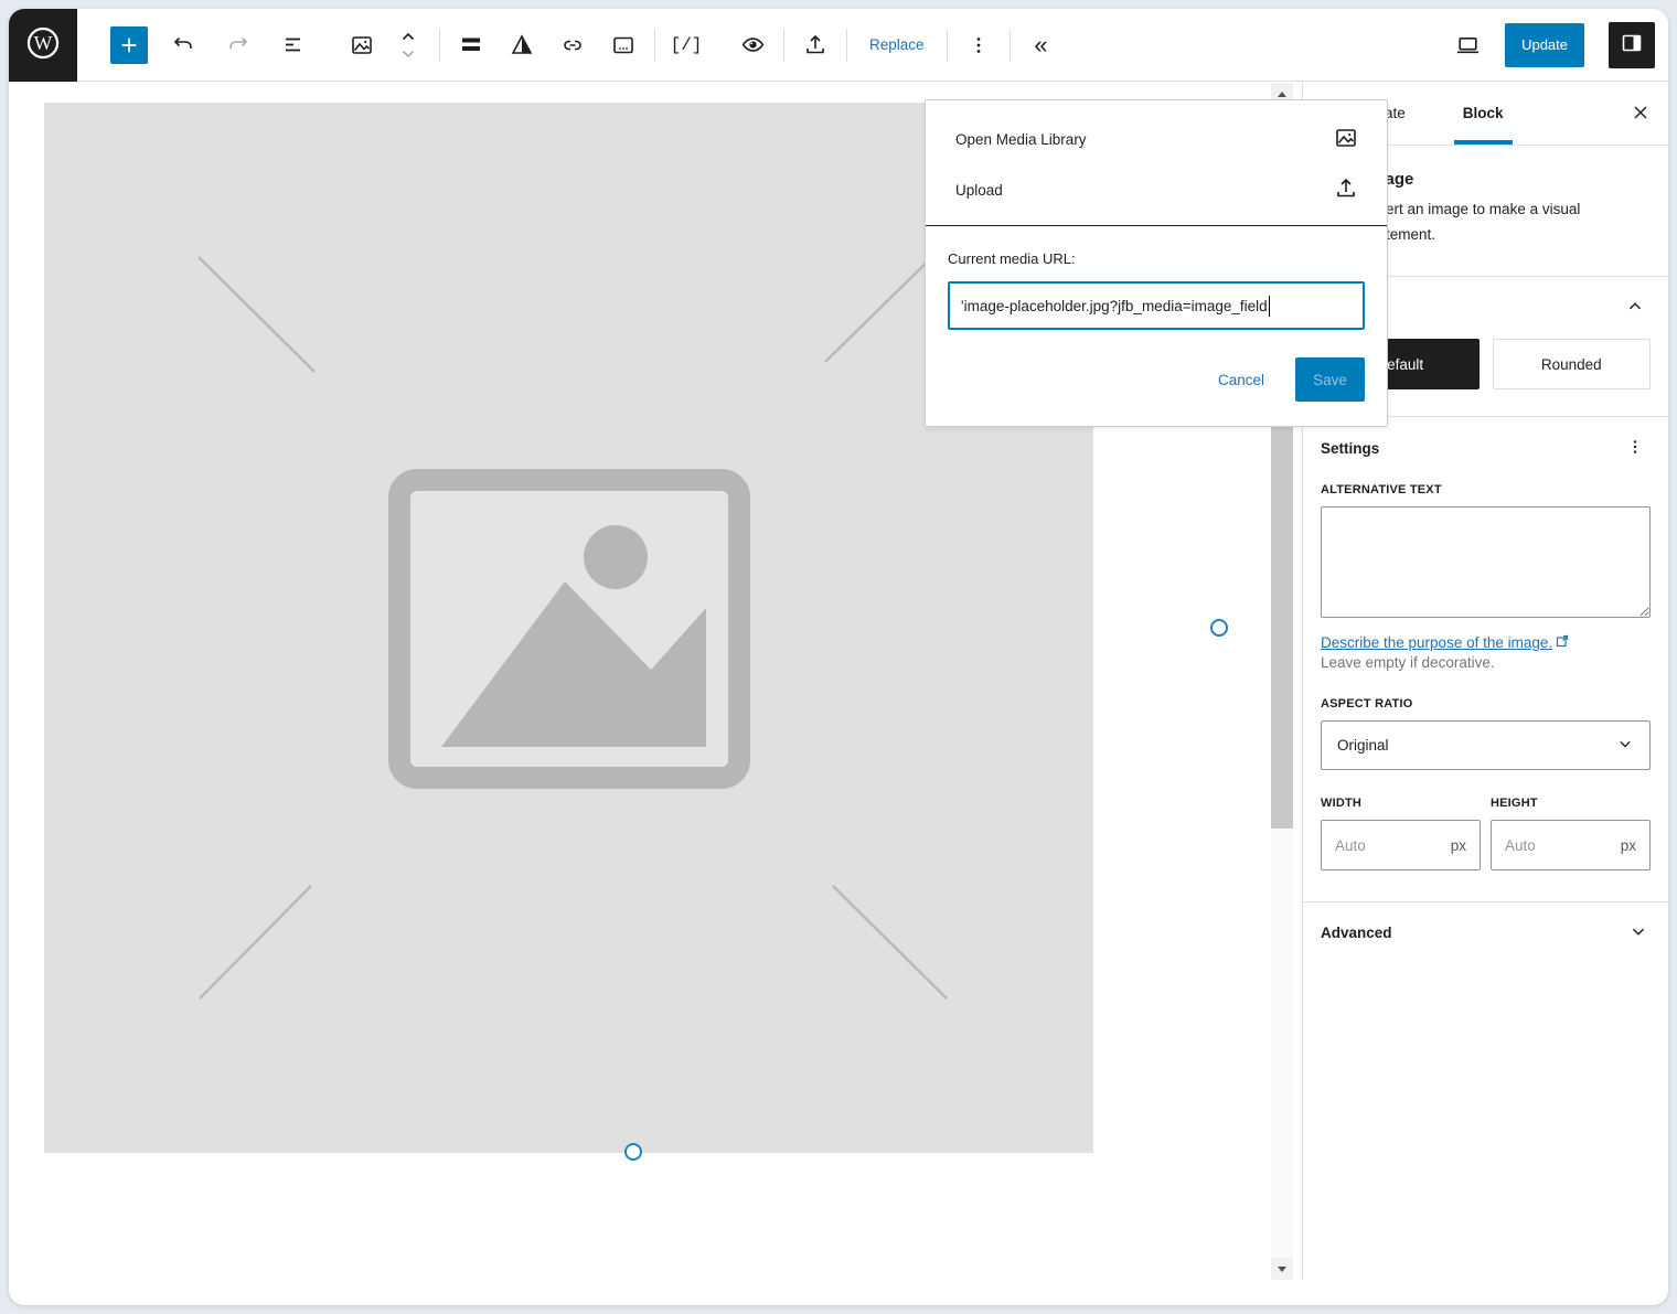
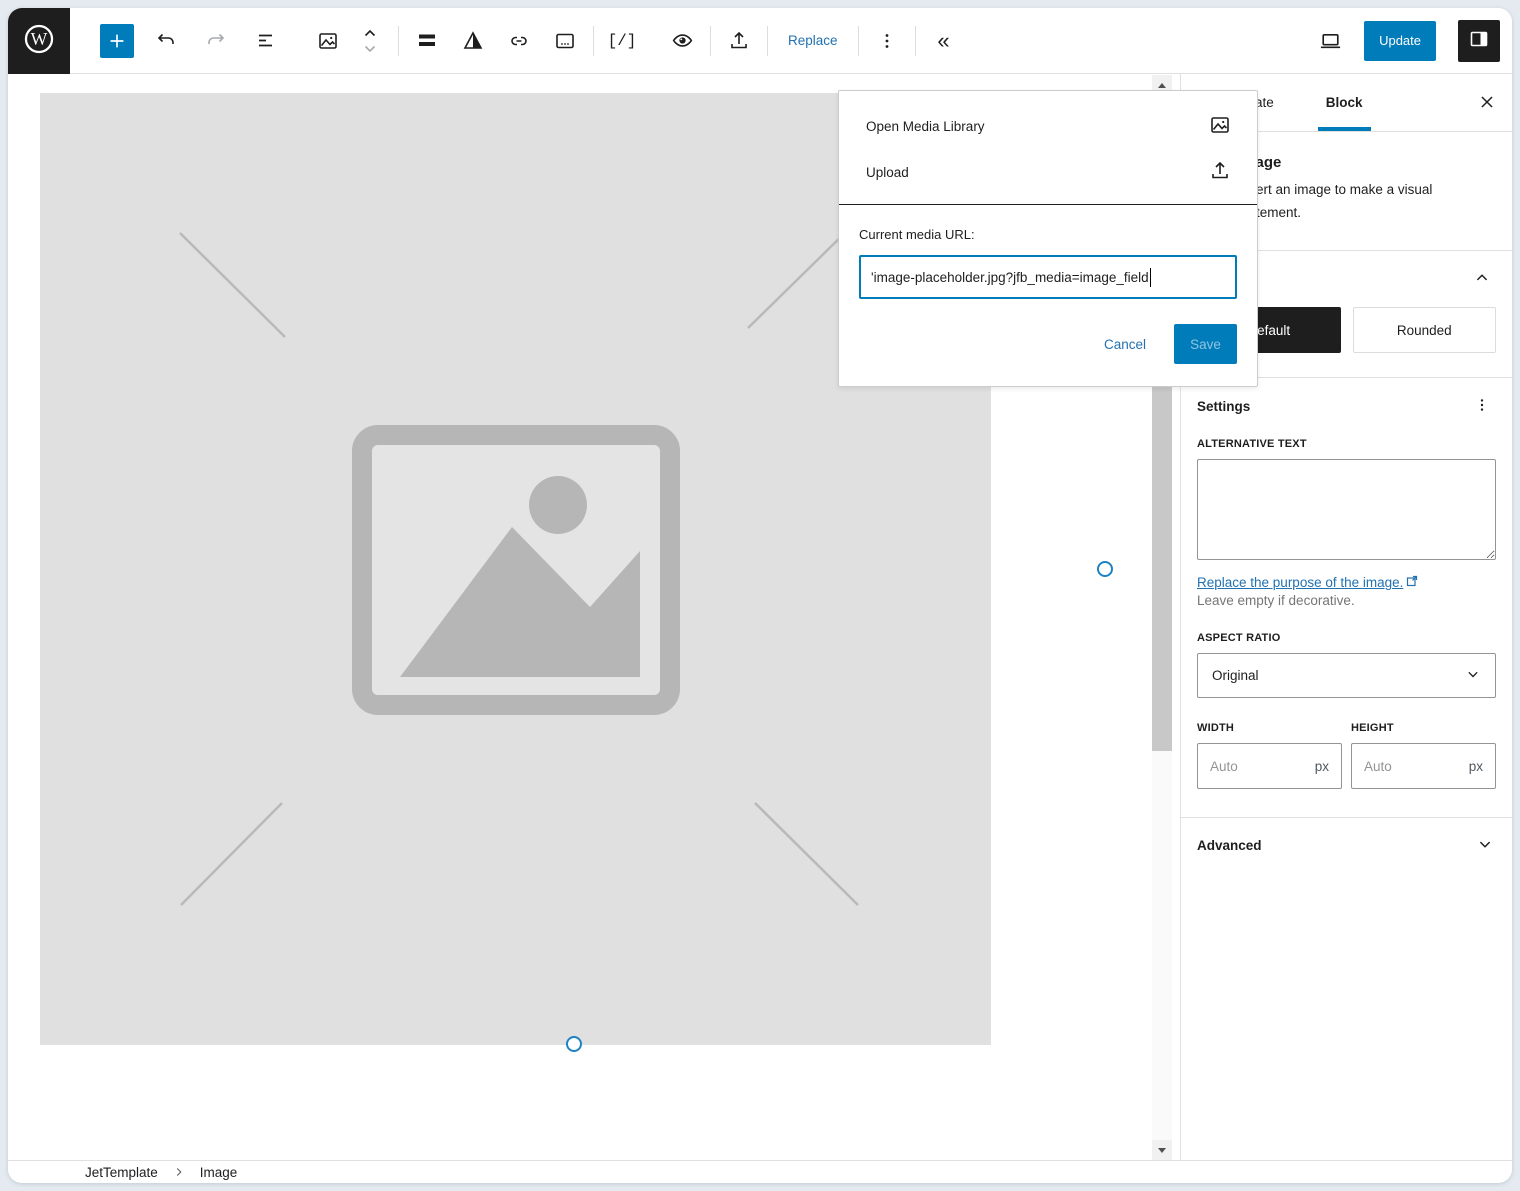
  W
  [/]
  Replace
  «
  Update
  Block
  ert an image to make a visual ement.
  efault
  Rounded
  Settings
  ALTERNATIVE TEXT
- Describe the purpose of the image.
+ Replace the purpose of the image.
  Leave empty if decorative.
  ASPECT RATIO
  Original
  WIDTH
  Auto
  px
  HEIGHT
  Auto
  px
  Advanced
  Open Media Library
  Upload
  Current media URL:
  'image-placeholder.jpg?jfb_media=image_field
  Cancel
  Save
+ JetTemplate
+ Image
